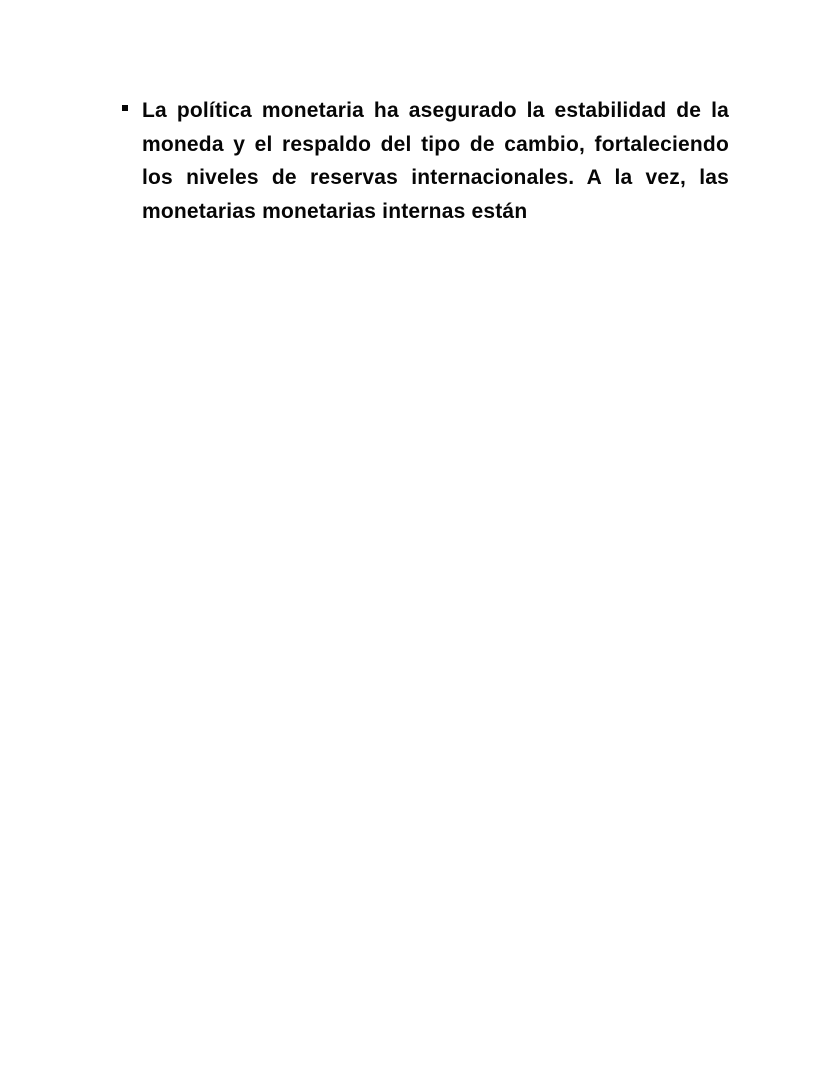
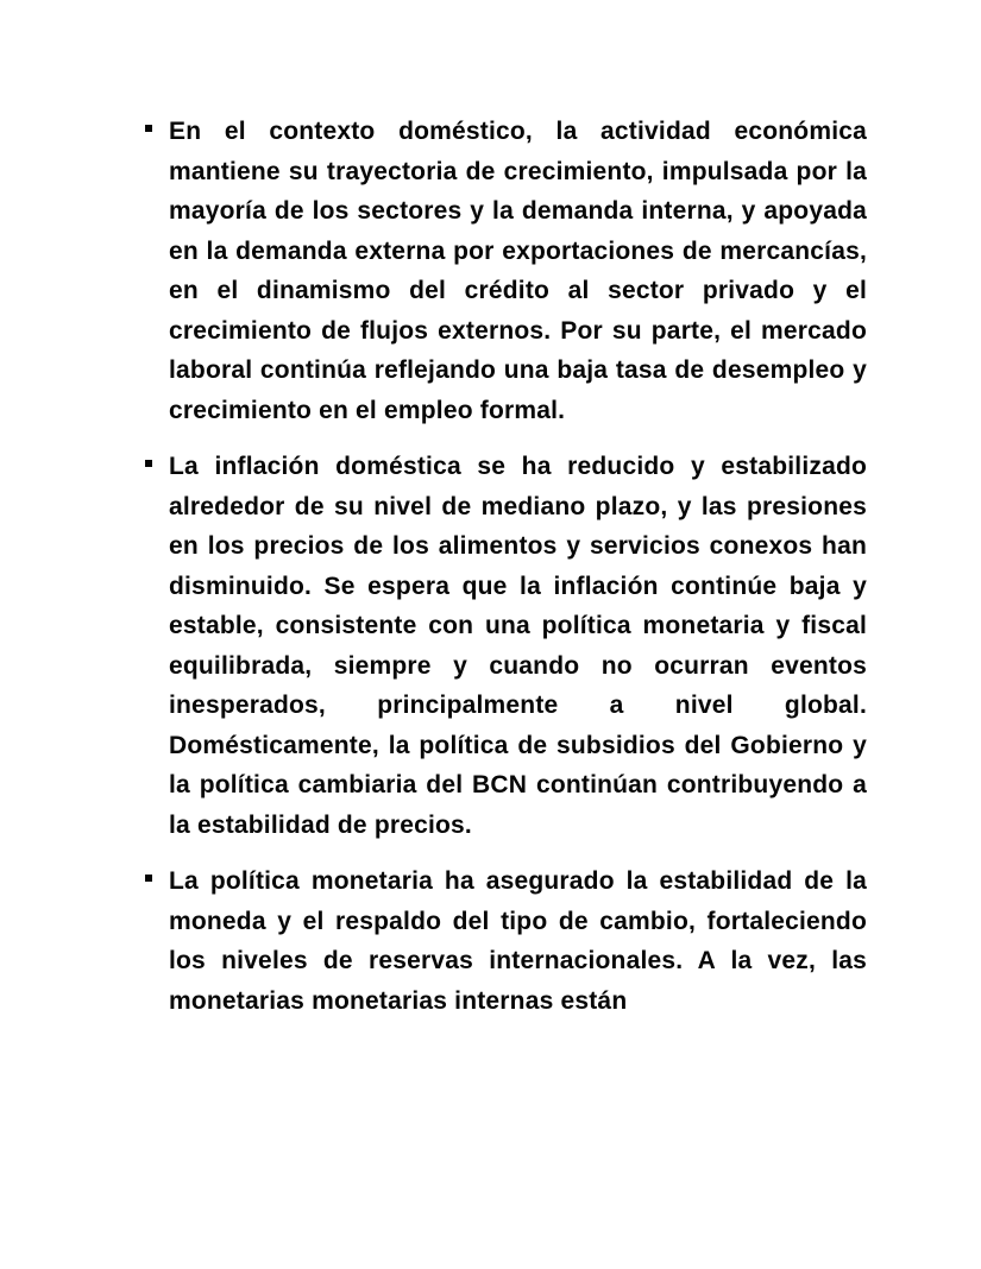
+ En el contexto doméstico, la actividad económica mantiene su trayectoria de crecimiento, impulsada por la mayoría de los sectores y la demanda interna, y apoyada en la demanda externa por exportaciones de mercancías, en el dinamismo del crédito al sector privado y el crecimiento de flujos externos. Por su parte, el mercado laboral continúa reflejando una baja tasa de desempleo y crecimiento en el empleo formal.
+ La inflación doméstica se ha reducido y estabilizado alrededor de su nivel de mediano plazo, y las presiones en los precios de los alimentos y servicios conexos han disminuido. Se espera que la inflación continúe baja y estable, consistente con una política monetaria y fiscal equilibrada, siempre y cuando no ocurran eventos inesperados, principalmente a nivel global. Domésticamente, la política de subsidios del Gobierno y la política cambiaria del BCN continúan contribuyendo a la estabilidad de precios.
  La política monetaria ha asegurado la estabilidad de la moneda y el respaldo del tipo de cambio, fortaleciendo los niveles de reservas internacionales. A la vez, las monetarias monetarias internas están
